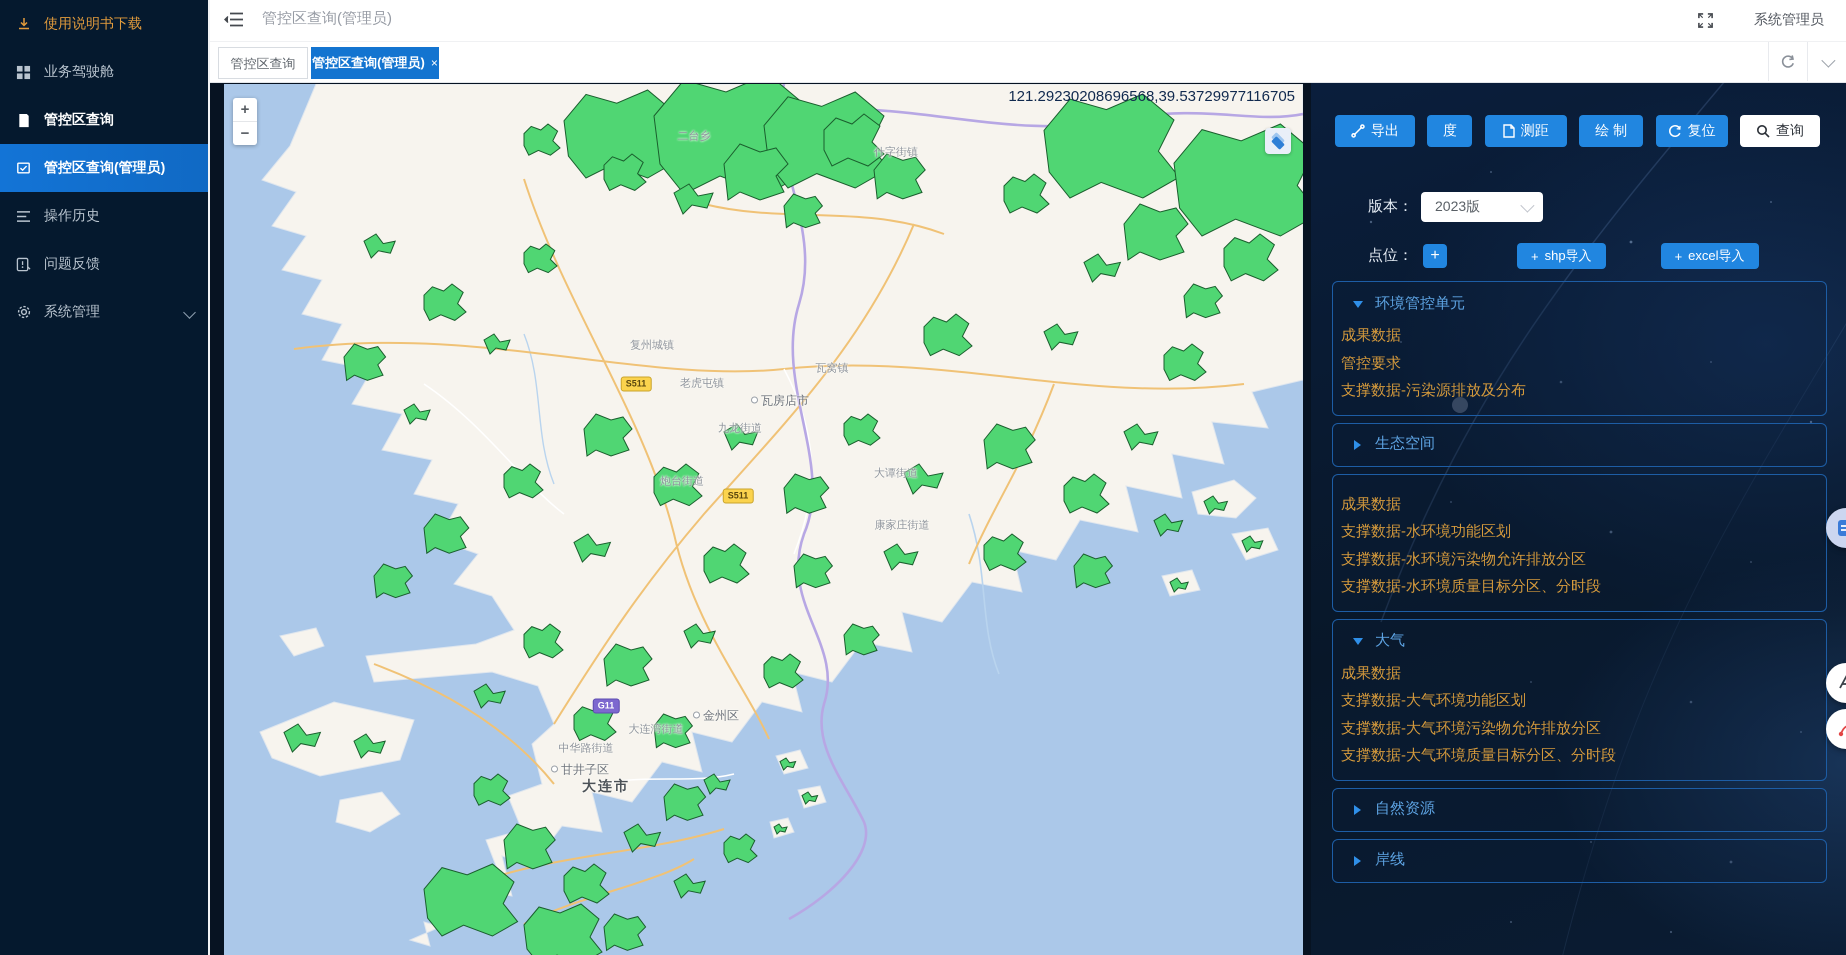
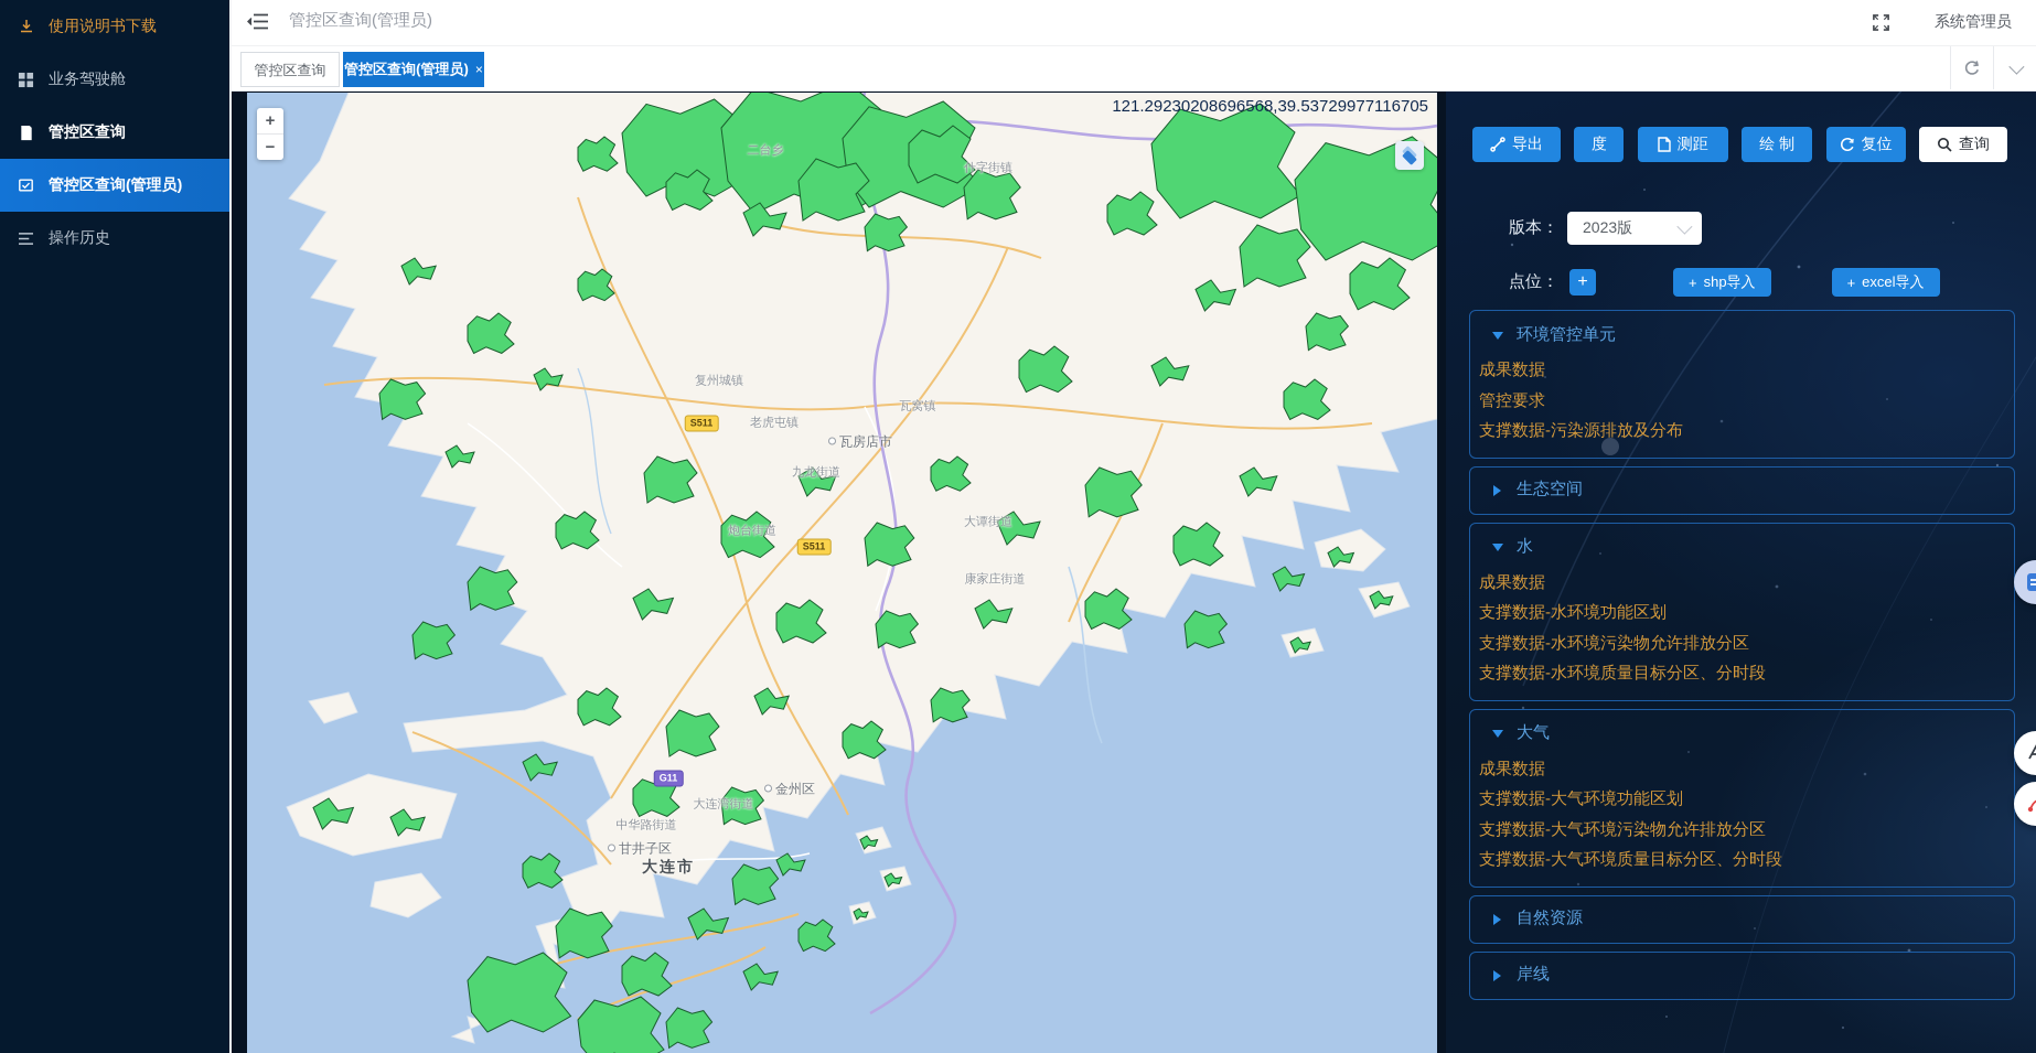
  使用说明书下载
  业务驾驶舱
  管控区查询
  管控区查询(管理员)
  操作历史
- 问题反馈
- 系统管理
  管控区查询(管理员)
  系统管理员
  管控区查询
  管控区查询(管理员) ×
  二台乡
  什字街镇
  复州城镇
  老虎屯镇
  瓦窝镇
  瓦房店市
  九龙街道
  大谭街道
  炮台街道
  康家庄街道
  金州区
  大连湾街道
  中华路街道
  甘井子区
  大连市
  G11
  S511
  S511
  +
  −
  121.29230208696568,39.53729977116705
  导出
  度
  测距
  绘 制
  复位
  查询
  版本：
  2023版
  点位：
  +
  +
  shp导入
  +
  excel导入
  环境管控单元
  成果数据
  管控要求
  支撑数据-污染源排放及分布
  生态空间
+ 水
  成果数据
  支撑数据-水环境功能区划
  支撑数据-水环境污染物允许排放分区
  支撑数据-水环境质量目标分区、分时段
  大气
  成果数据
  支撑数据-大气环境功能区划
  支撑数据-大气环境污染物允许排放分区
  支撑数据-大气环境质量目标分区、分时段
  自然资源
  岸线
